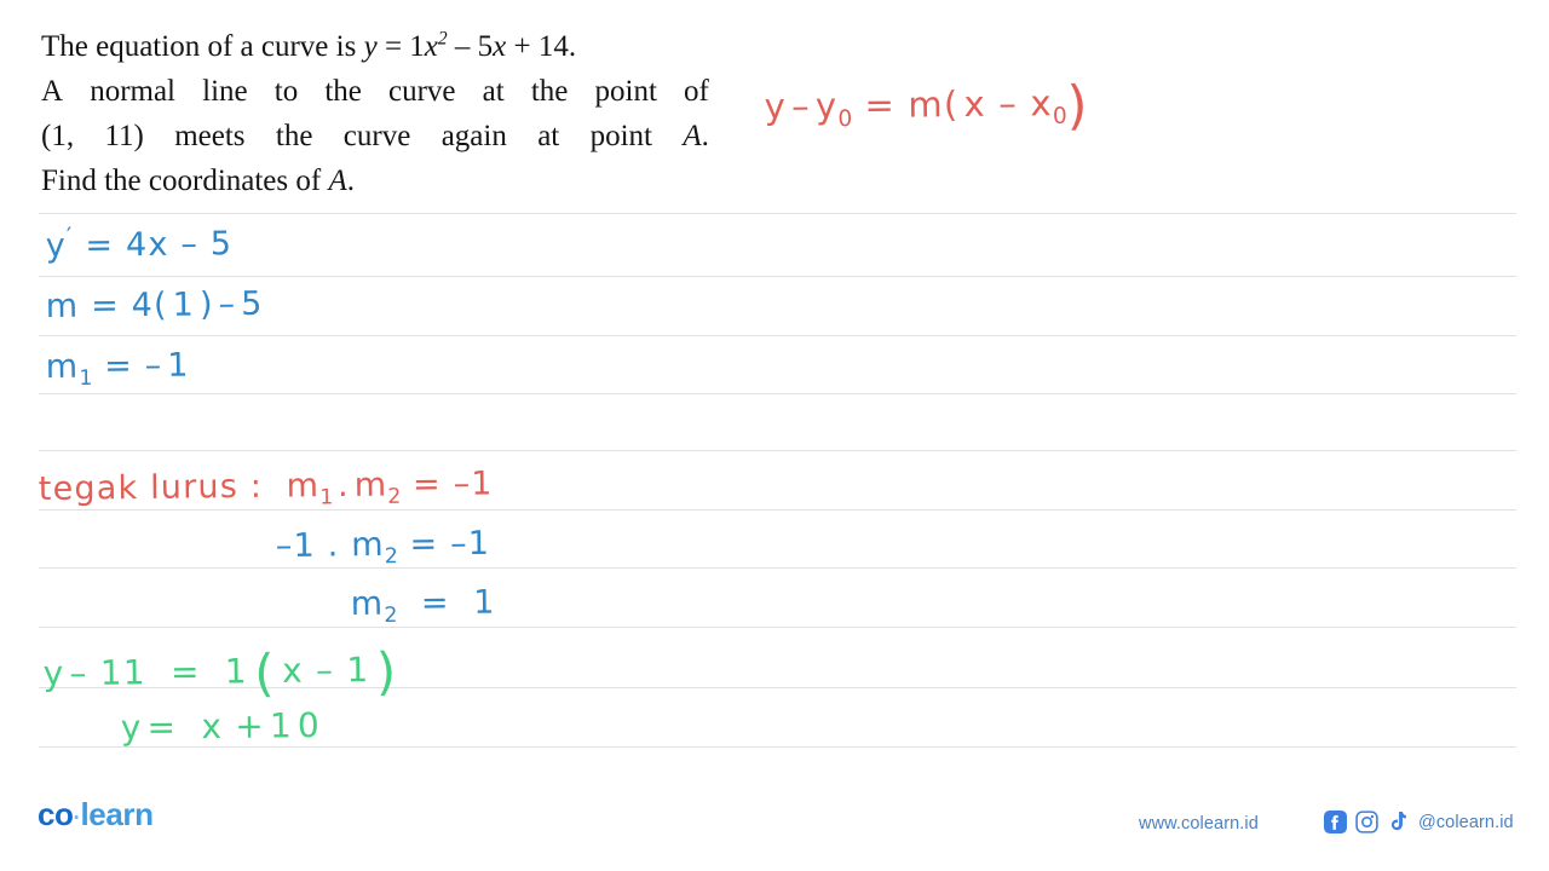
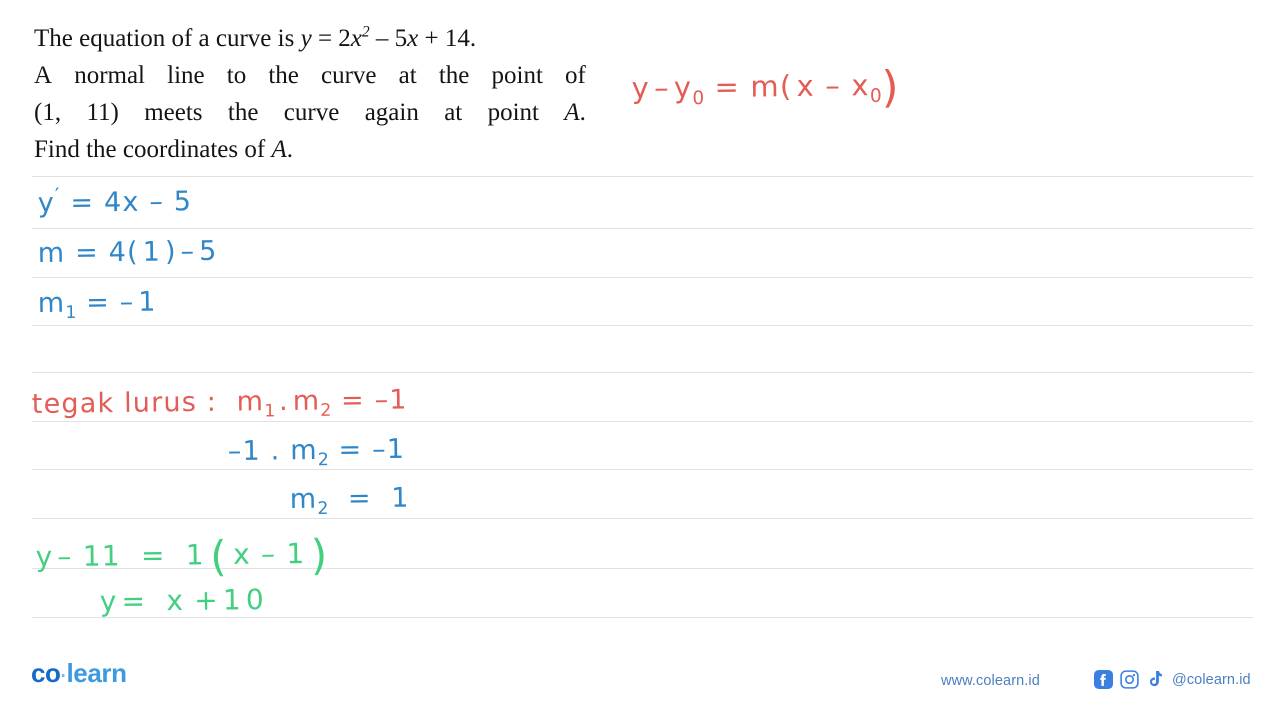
- The equation of a curve is y = 1x2 – 5x + 14.
+ The equation of a curve is y = 2x2 – 5x + 14.
  A
  normal
  line
  to
  the
  curve
  at
  the
  point
  of
  (1,
  11)
  meets
  the
  curve
  again
  at
  point
  A.
  Find the coordinates of A.
  y – y0 = m( x – x0)
  y′ = 4x – 5
  m = 4( 1 ) – 5
  m1 = – 1
  tegak lurus : m1 . m2 = –1
  –1 . m2 = –1
  m2 = 1
  y – 11 = 1 ( x – 1 )
  y = x + 1 0
  co·learn
  www.colearn.id
  @colearn.id
